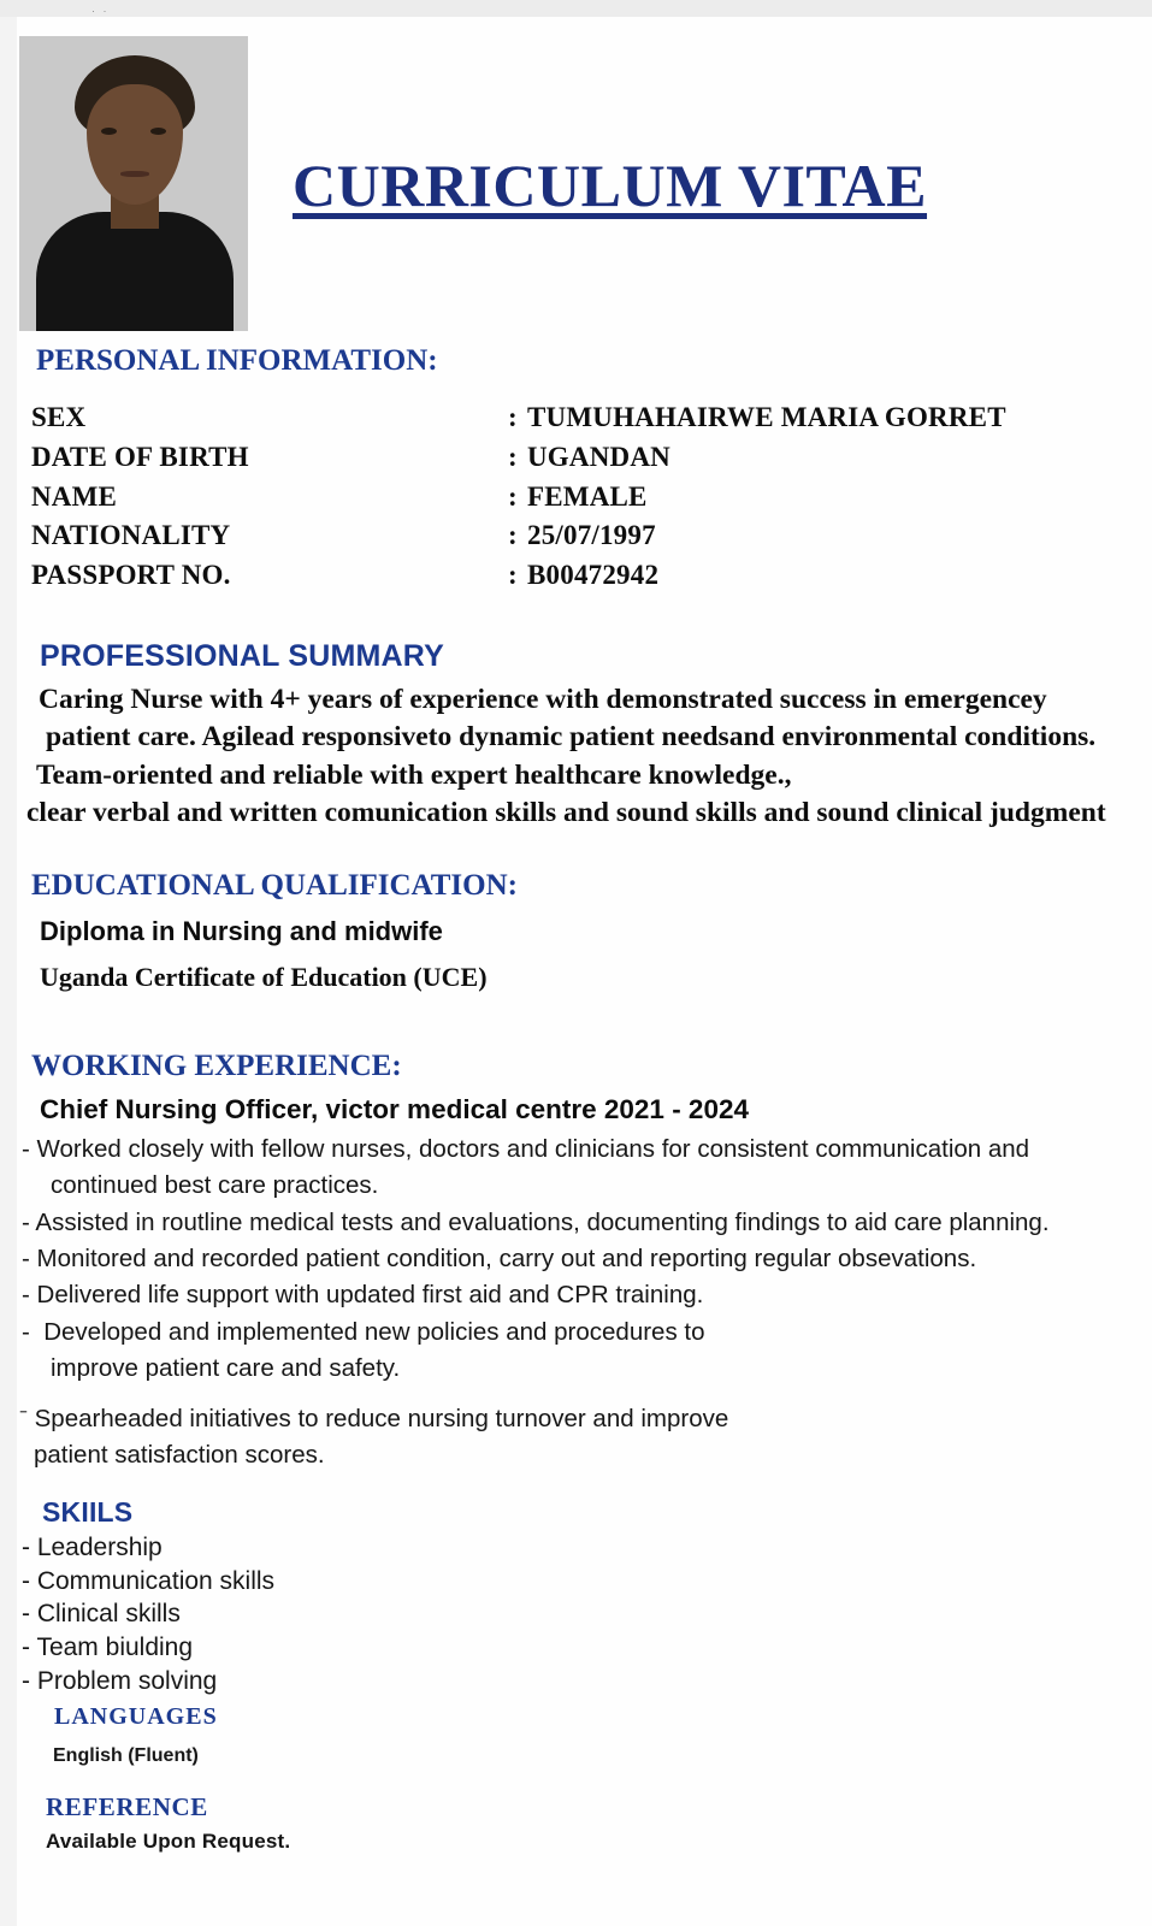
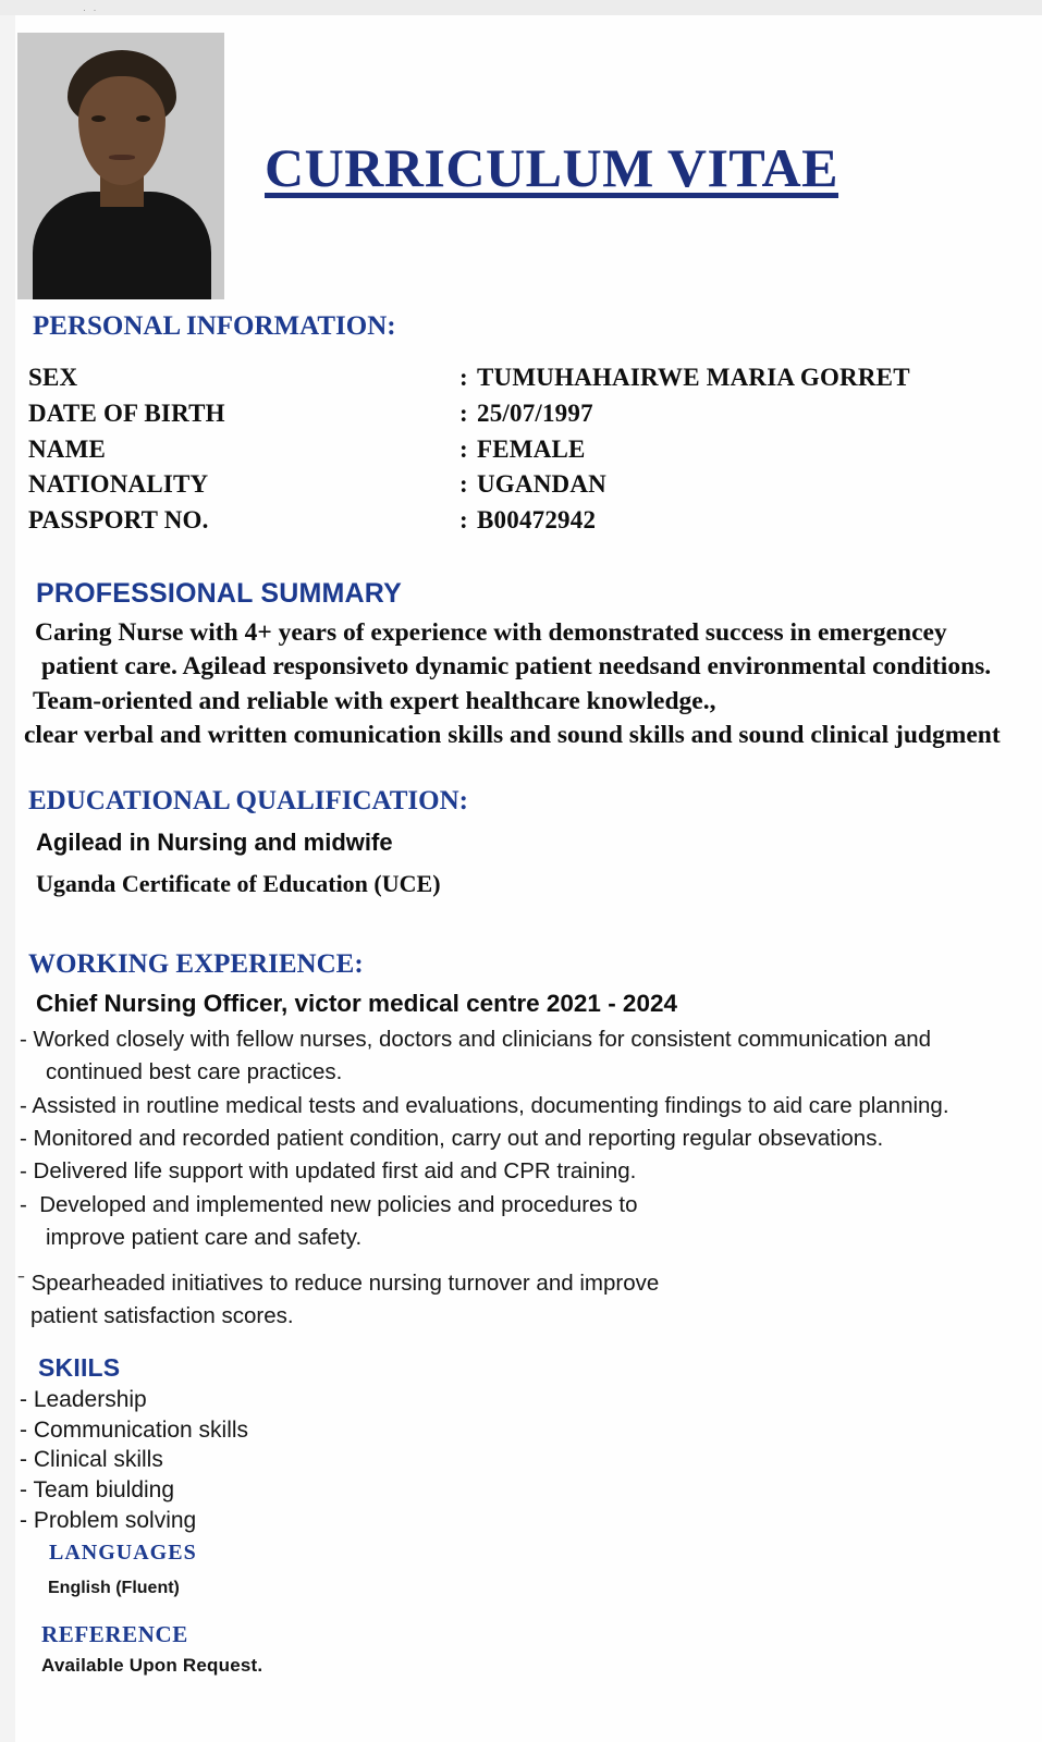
  · ·
  CURRICULUM VITAE
  PERSONAL INFORMATION:
  SEX	:	TUMUHAHAIRWE MARIA GORRET
- DATE OF BIRTH	:	UGANDAN
+ DATE OF BIRTH	:	25/07/1997
  NAME	:	FEMALE
- NATIONALITY	:	25/07/1997
+ NATIONALITY	:	UGANDAN
  PASSPORT NO.	:	B00472942
  PROFESSIONAL SUMMARY
  Caring Nurse with 4+ years of experience with demonstrated success in emergencey
  patient care. Agilead responsiveto dynamic patient needsand environmental conditions.
  Team-oriented and reliable with expert healthcare knowledge.,
  clear verbal and written comunication skills and sound skills and sound clinical judgment
  EDUCATIONAL QUALIFICATION:
- Diploma in Nursing and midwife
+ Agilead in Nursing and midwife
  Uganda Certificate of Education (UCE)
  WORKING EXPERIENCE:
  Chief Nursing Officer, victor medical centre 2021 - 2024
  - Worked closely with fellow nurses, doctors and clinicians for consistent communication and
  continued best care practices.
  - Assisted in routline medical tests and evaluations, documenting findings to aid care planning.
  - Monitored and recorded patient condition, carry out and reporting regular obsevations.
  - Delivered life support with updated first aid and CPR training.
  - Developed and implemented new policies and procedures to
  improve patient care and safety.
  ⁻ Spearheaded initiatives to reduce nursing turnover and improve
  patient satisfaction scores.
  SKIILS
  - Leadership
  - Communication skills
  - Clinical skills
  - Team biulding
  - Problem solving
  LANGUAGES
  English (Fluent)
  REFERENCE
  Available Upon Request.
